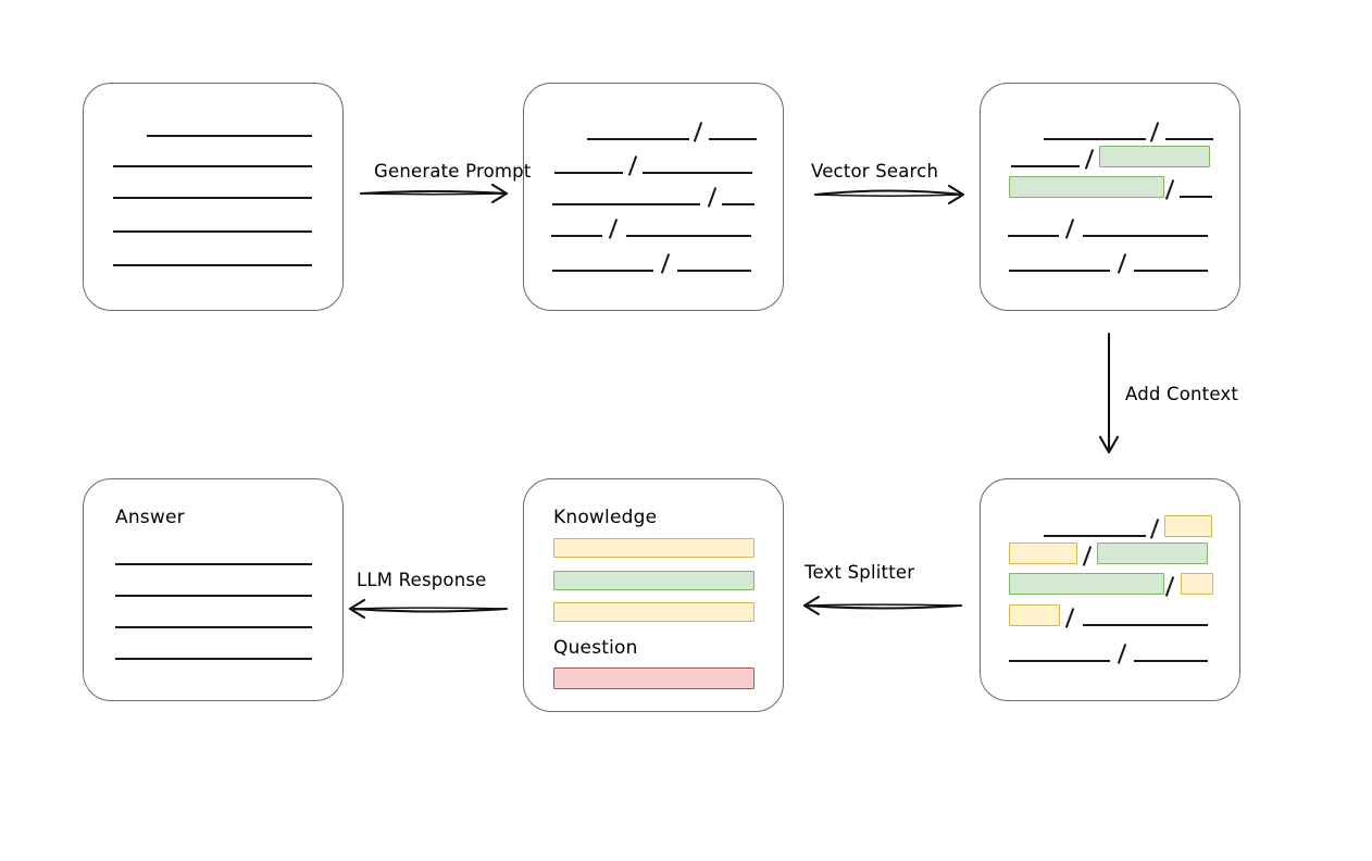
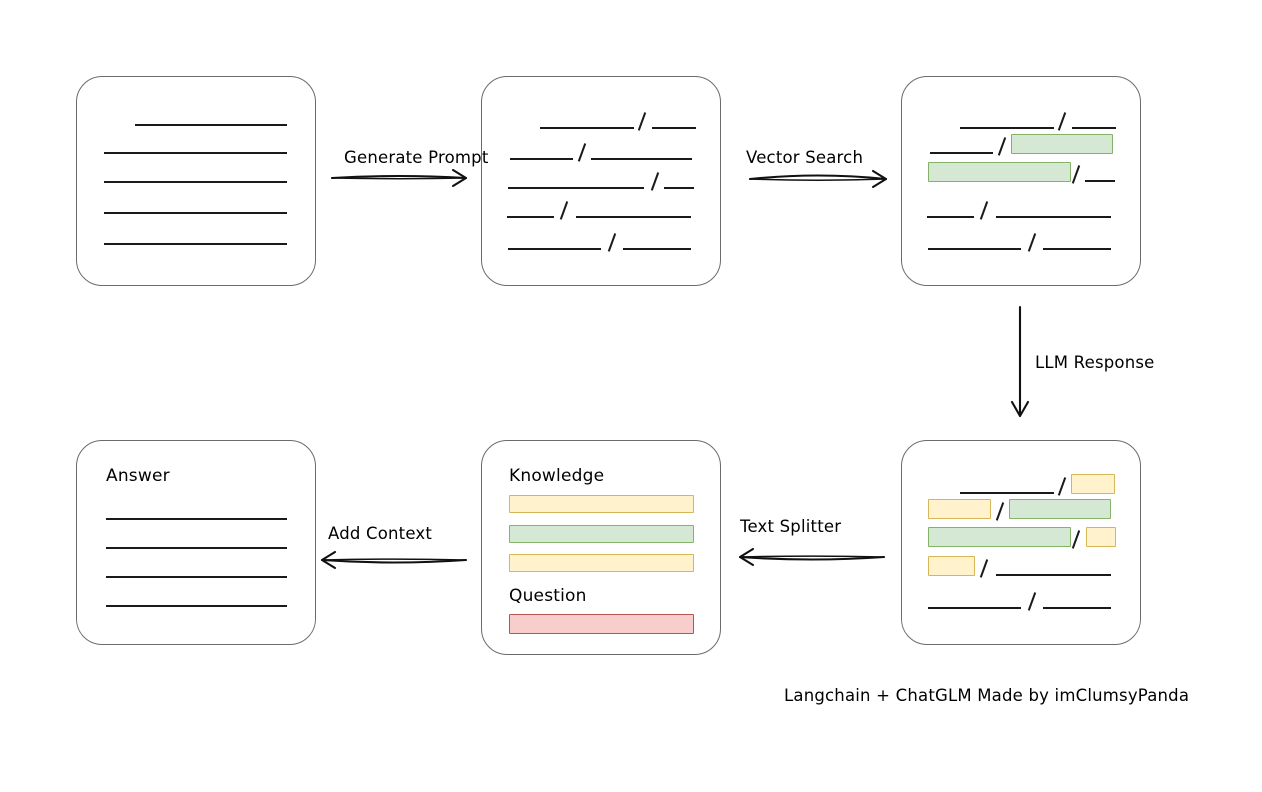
  Answer
  Knowledge
  Question
  Generate Prompt
  Vector Search
- Add Context
+ LLM Response
  Text Splitter
- LLM Response
+ Add Context
+ Langchain + ChatGLM Made by imClumsyPanda
